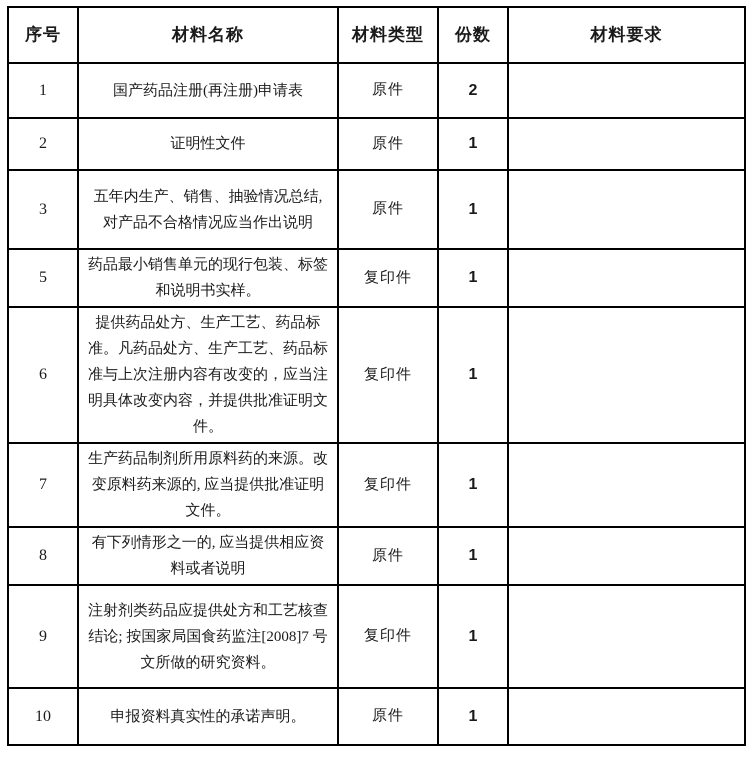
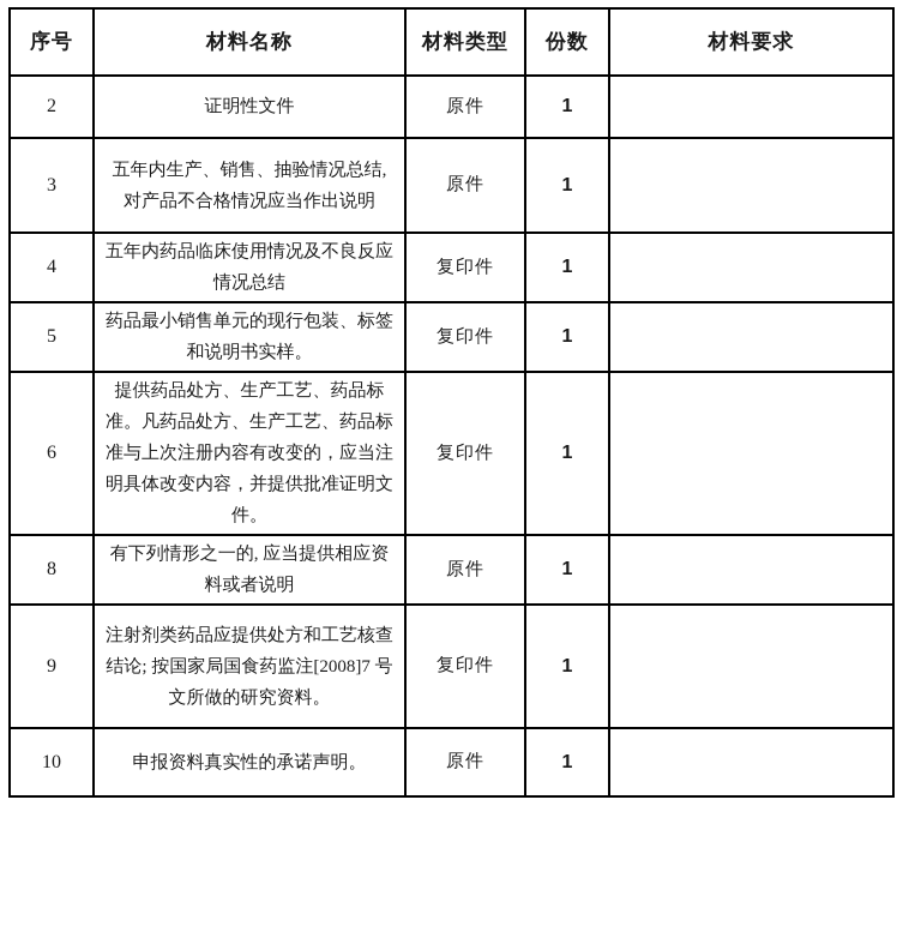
  序号	材料名称	材料类型	份数	材料要求
- 1	国产药品注册(再注册)申请表	原件	2
  2	证明性文件	原件	1
  3	五年内生产、销售、抽验情况总结, 对产品不合格情况应当作出说明	原件	1
+ 4	五年内药品临床使用情况及不良反应情况总结	复印件	1
  5	药品最小销售单元的现行包装、标签和说明书实样。	复印件	1
  6	提供药品处方、生产工艺、药品标准。凡药品处方、生产工艺、药品标准与上次注册内容有改变的，应当注明具体改变内容，并提供批准证明文件。	复印件	1
- 7	生产药品制剂所用原料药的来源。改变原料药来源的, 应当提供批准证明文件。	复印件	1
  8	有下列情形之一的, 应当提供相应资料或者说明	原件	1
  9	注射剂类药品应提供处方和工艺核查结论; 按国家局国食药监注[2008]7 号文所做的研究资料。	复印件	1
  10	申报资料真实性的承诺声明。	原件	1
